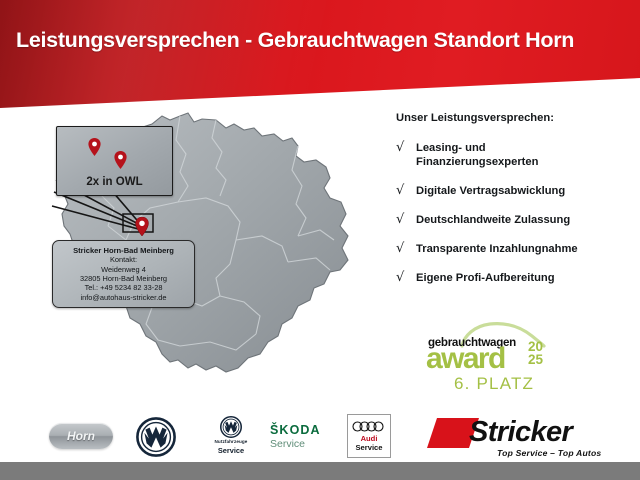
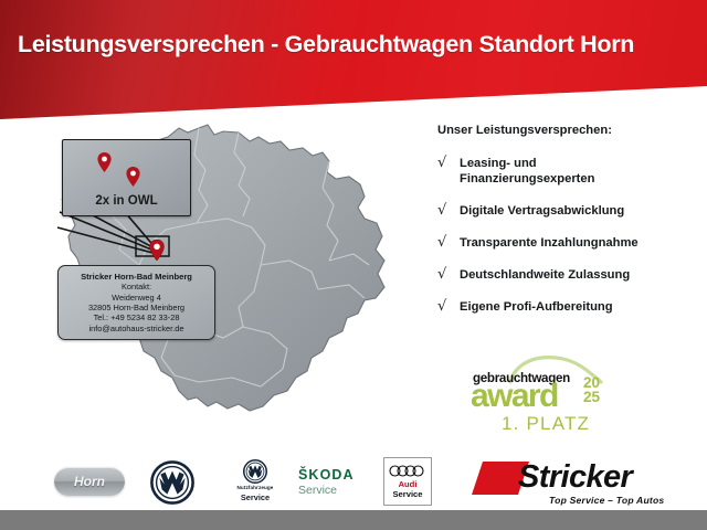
  Leistungsversprechen - Gebrauchtwagen Standort Horn
  2x in OWL
  Stricker Horn-Bad Meinberg
  Kontakt:
  Weidenweg 4
  32805 Horn-Bad Meinberg
  Tel.: +49 5234 82 33-28
  info@autohaus-stricker.de
  Unser Leistungsversprechen:
  √
  Leasing- und
  Finanzierungsexperten
  √
  Digitale Vertragsabwicklung
  √
- Deutschlandweite Zulassung
+ Transparente Inzahlungnahme
  √
- Transparente Inzahlungnahme
+ Deutschlandweite Zulassung
  √
  Eigene Profi-Aufbereitung
  gebrauchtwagen
  award
  20
  25
- 6. PLATZ
+ 1. PLATZ
  Horn
  Service
  ŠKODA
  Service
  Audi
  Service
  Stricker
  Top Service – Top Autos
